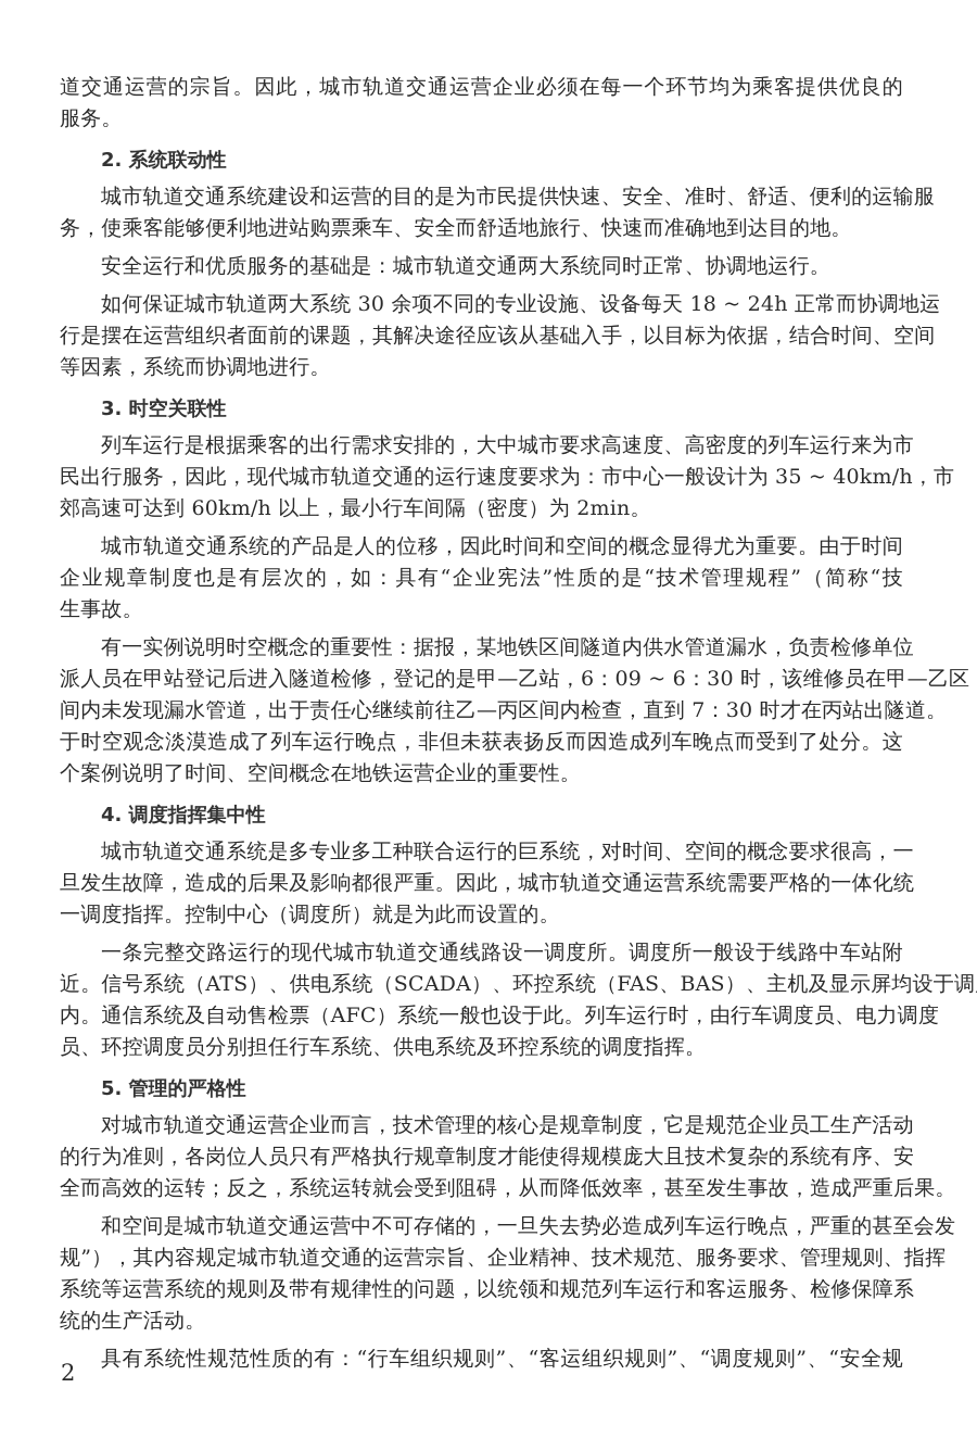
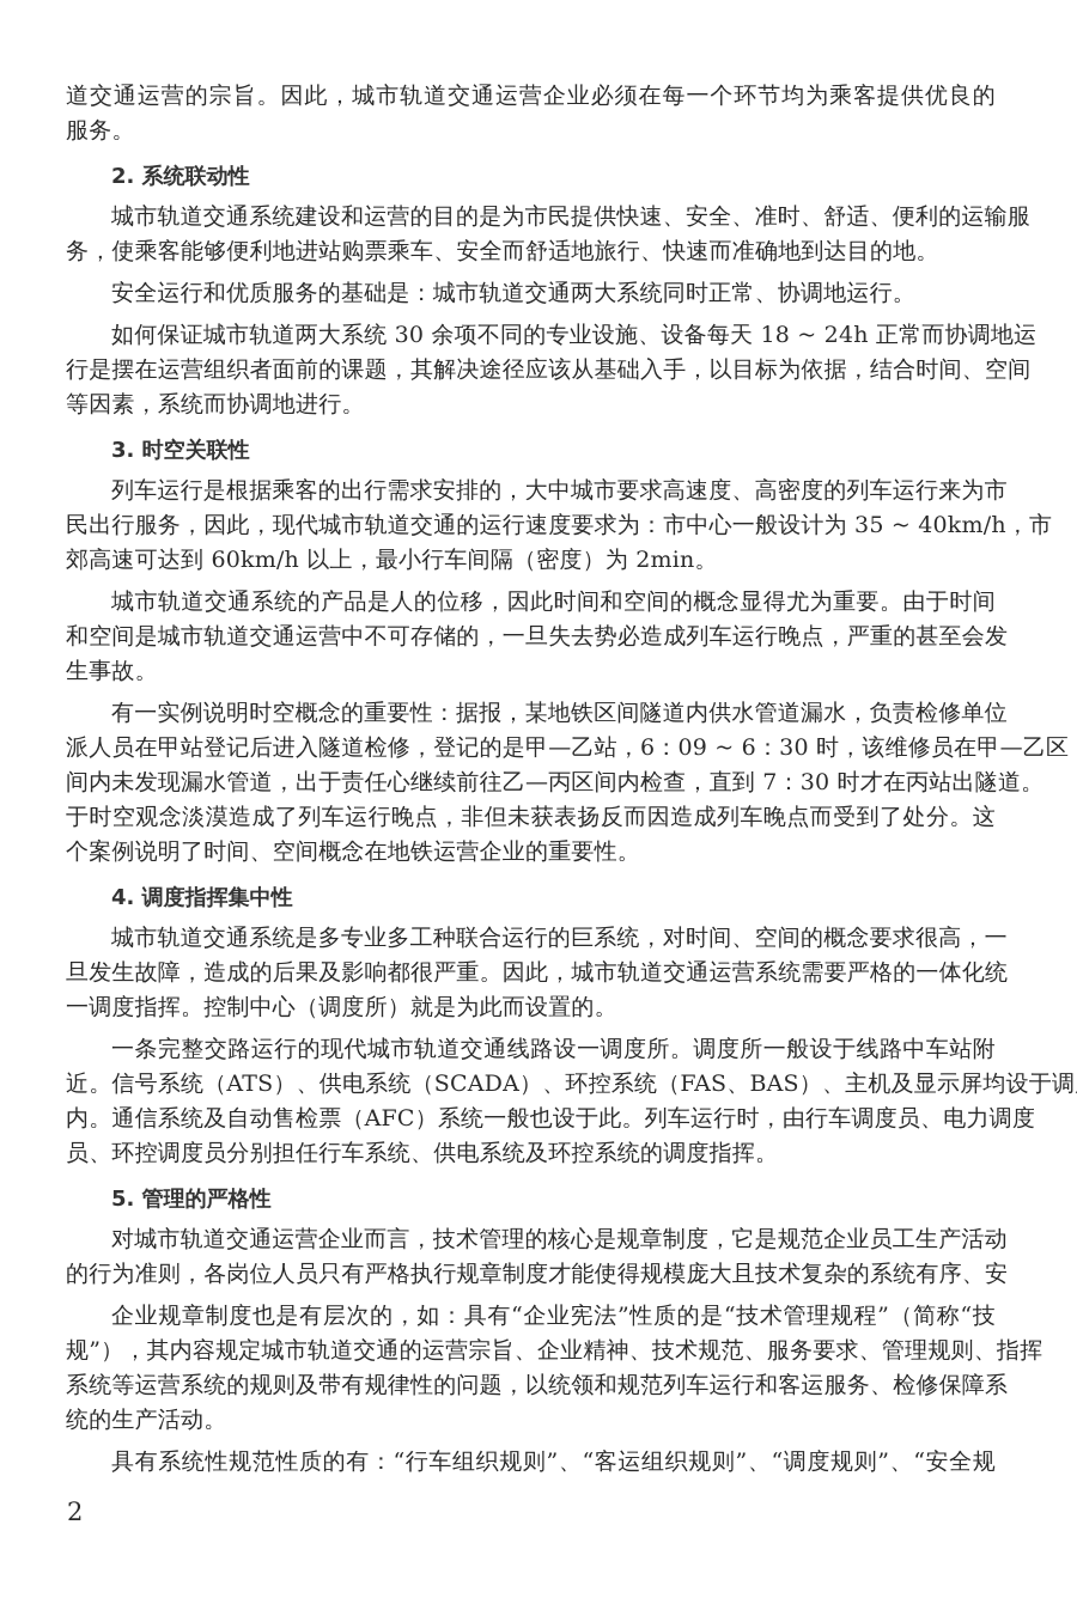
  道交通运营的宗旨。因此，城市轨道交通运营企业必须在每一个环节均为乘客提供优良的
  服务。
  2. 系统联动性
  城市轨道交通系统建设和运营的目的是为市民提供快速、安全、准时、舒适、便利的运输服
  务，使乘客能够便利地进站购票乘车、安全而舒适地旅行、快速而准确地到达目的地。
  安全运行和优质服务的基础是：城市轨道交通两大系统同时正常、协调地运行。
  如何保证城市轨道两大系统 30 余项不同的专业设施、设备每天 18 ~ 24h 正常而协调地运
  行是摆在运营组织者面前的课题，其解决途径应该从基础入手，以目标为依据，结合时间、空间
  等因素，系统而协调地进行。
  3. 时空关联性
  列车运行是根据乘客的出行需求安排的，大中城市要求高速度、高密度的列车运行来为市
  民出行服务，因此，现代城市轨道交通的运行速度要求为：市中心一般设计为 35 ~ 40km/h，市
  郊高速可达到 60km/h 以上，最小行车间隔（密度）为 2min。
  城市轨道交通系统的产品是人的位移，因此时间和空间的概念显得尤为重要。由于时间
- 企业规章制度也是有层次的，如：具有“企业宪法”性质的是“技术管理规程”（简称“技
+ 和空间是城市轨道交通运营中不可存储的，一旦失去势必造成列车运行晚点，严重的甚至会发
  生事故。
  有一实例说明时空概念的重要性：据报，某地铁区间隧道内供水管道漏水，负责检修单位
  派人员在甲站登记后进入隧道检修，登记的是甲—乙站，6：09 ~ 6：30 时，该维修员在甲—乙区
  间内未发现漏水管道，出于责任心继续前往乙—丙区间内检查，直到 7：30 时才在丙站出隧道。
  于时空观念淡漠造成了列车运行晚点，非但未获表扬反而因造成列车晚点而受到了处分。这
  个案例说明了时间、空间概念在地铁运营企业的重要性。
  4. 调度指挥集中性
  城市轨道交通系统是多专业多工种联合运行的巨系统，对时间、空间的概念要求很高，一
  旦发生故障，造成的后果及影响都很严重。因此，城市轨道交通运营系统需要严格的一体化统
  一调度指挥。控制中心（调度所）就是为此而设置的。
  一条完整交路运行的现代城市轨道交通线路设一调度所。调度所一般设于线路中车站附
  近。信号系统（ATS）、供电系统（SCADA）、环控系统（FAS、BAS）、主机及显示屏均设于调
  内。通信系统及自动售检票（AFC）系统一般也设于此。列车运行时，由行车调度员、电力调度
  员、环控调度员分别担任行车系统、供电系统及环控系统的调度指挥。
  5. 管理的严格性
  对城市轨道交通运营企业而言，技术管理的核心是规章制度，它是规范企业员工生产活动
  的行为准则，各岗位人员只有严格执行规章制度才能使得规模庞大且技术复杂的系统有序、安
- 全而高效的运转；反之，系统运转就会受到阻碍，从而降低效率，甚至发生事故，造成严重后果。
- 和空间是城市轨道交通运营中不可存储的，一旦失去势必造成列车运行晚点，严重的甚至会发
+ 企业规章制度也是有层次的，如：具有“企业宪法”性质的是“技术管理规程”（简称“技
  规”），其内容规定城市轨道交通的运营宗旨、企业精神、技术规范、服务要求、管理规则、指挥
  系统等运营系统的规则及带有规律性的问题，以统领和规范列车运行和客运服务、检修保障系
  统的生产活动。
  具有系统性规范性质的有：“行车组织规则”、“客运组织规则”、“调度规则”、“安全规
  2
